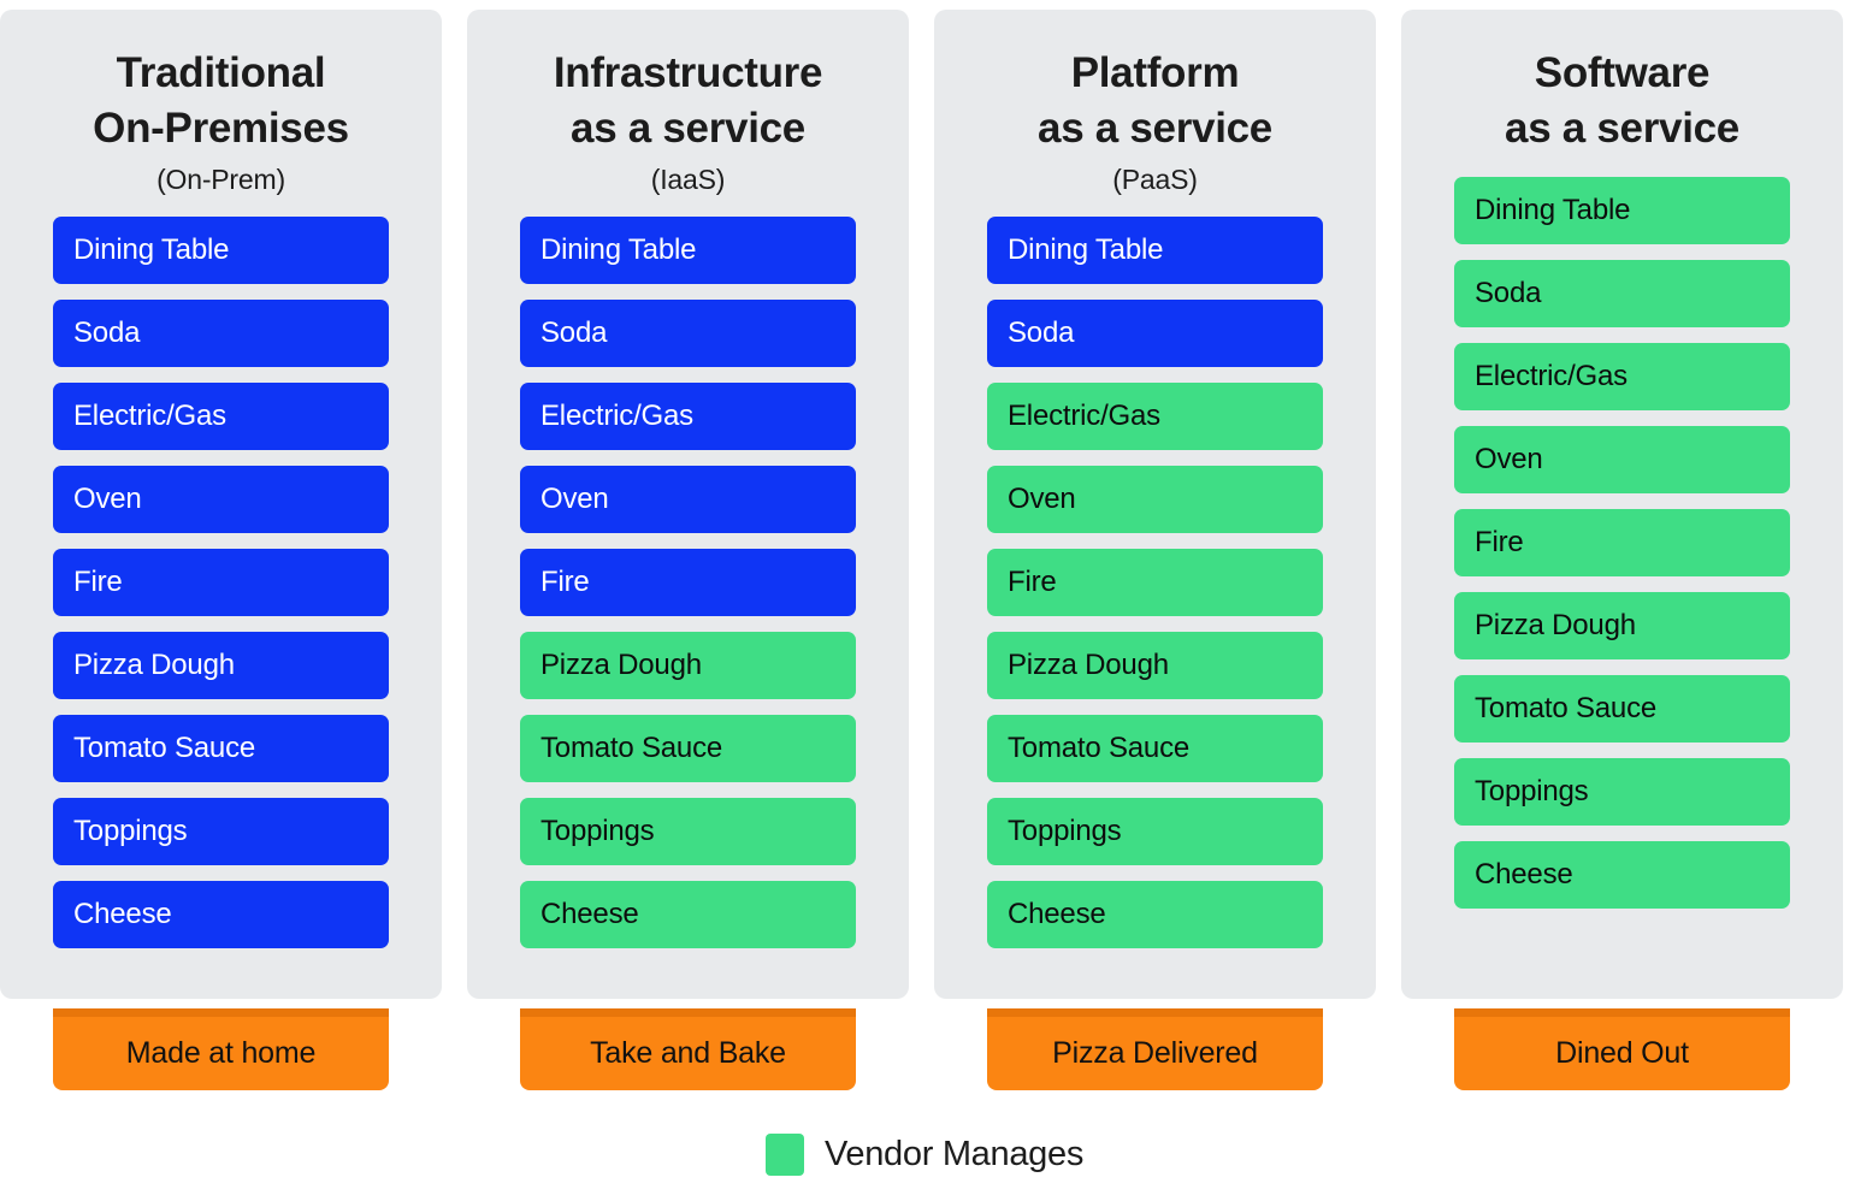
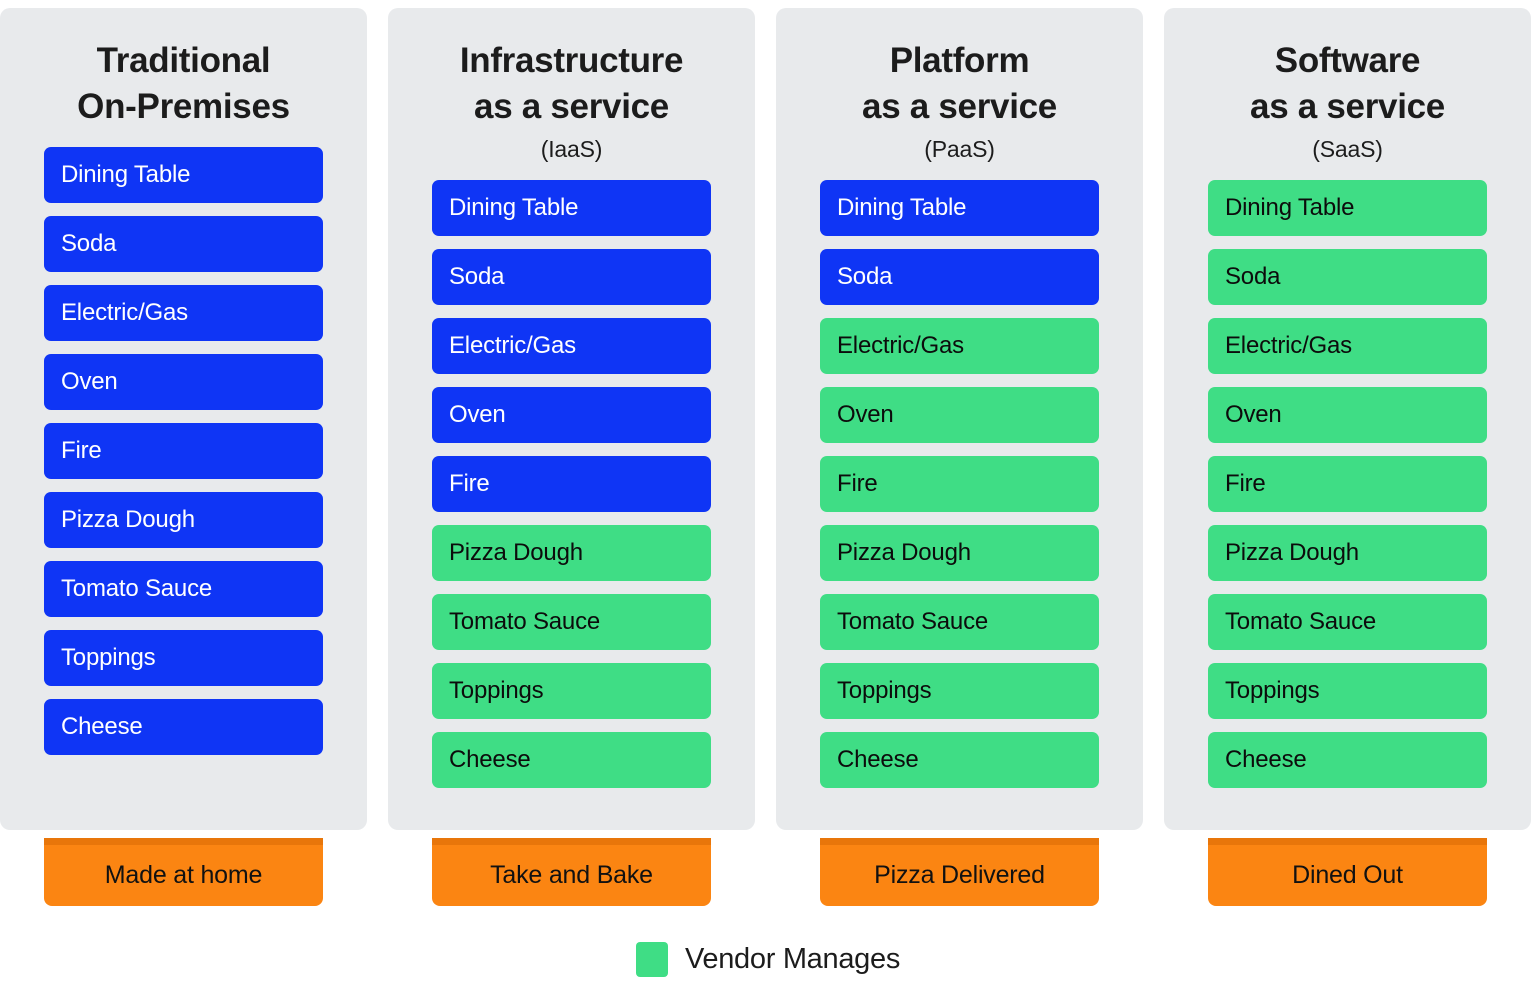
  Traditional
  On-Premises
- (On-Prem)
  Dining Table
  Soda
  Electric/Gas
  Oven
  Fire
  Pizza Dough
  Tomato Sauce
  Toppings
  Cheese
  Made at home
  Infrastructure
  as a service
  (IaaS)
  Dining Table
  Soda
  Electric/Gas
  Oven
  Fire
  Pizza Dough
  Tomato Sauce
  Toppings
  Cheese
  Take and Bake
  Platform
  as a service
  (PaaS)
  Dining Table
  Soda
  Electric/Gas
  Oven
  Fire
  Pizza Dough
  Tomato Sauce
  Toppings
  Cheese
  Pizza Delivered
  Software
  as a service
+ (SaaS)
  Dining Table
  Soda
  Electric/Gas
  Oven
  Fire
  Pizza Dough
  Tomato Sauce
  Toppings
  Cheese
  Dined Out
  Vendor Manages
